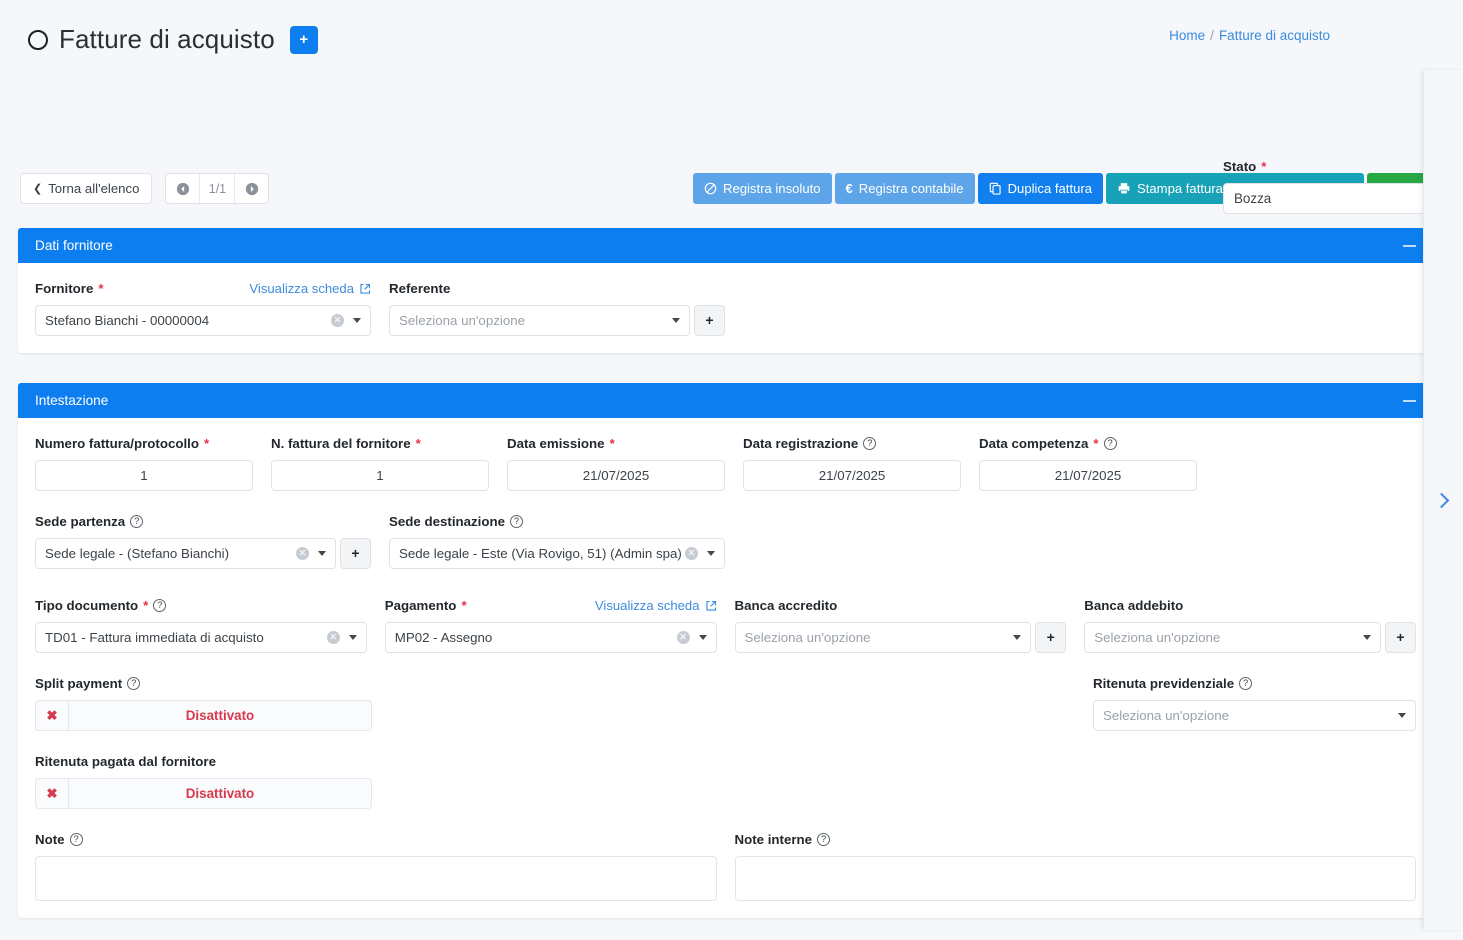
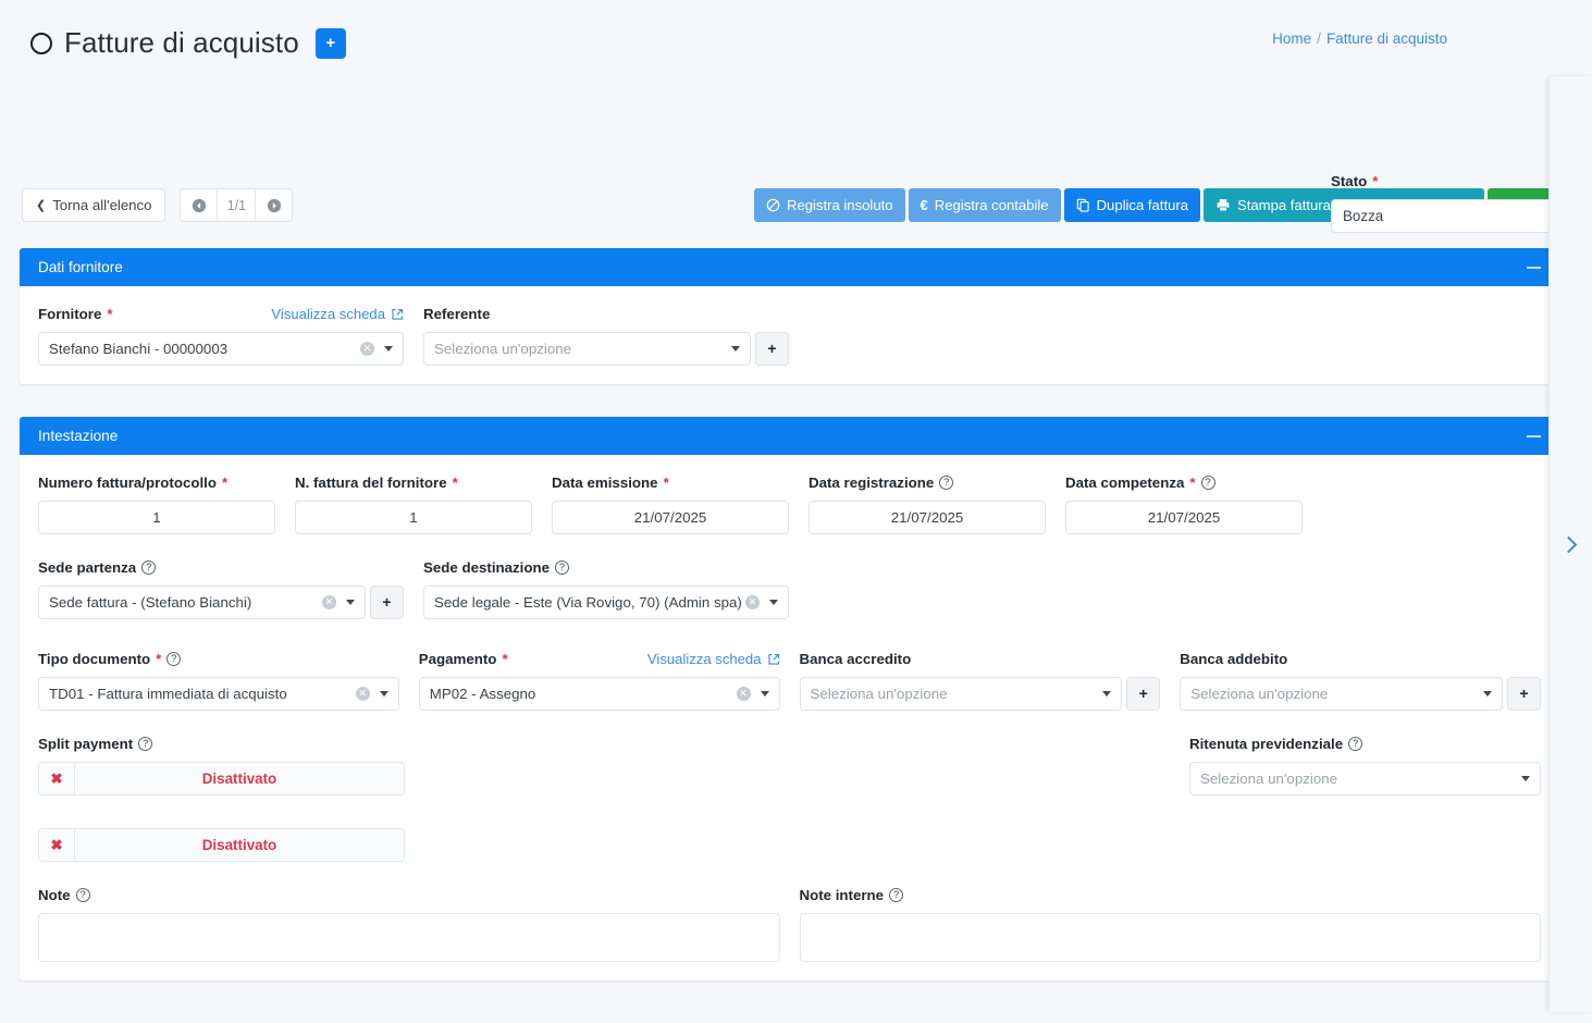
  Fatture di acquisto
  +
  Home / Fatture di acquisto
  ❮
  Torna all'elenco
  1/1
  Registra insoluto
  €
  Registra contabile
  Duplica fattura
  Stato
  *
  Bozza
  Dati fornitore
  Fornitore
  *
  Visualizza scheda
- Stefano Bianchi - 00000004
+ Stefano Bianchi - 00000003
  ✕
  Referente
  Seleziona un'opzione
  +
  Intestazione
  Numero fattura/protocollo
  *
  1
  N. fattura del fornitore
  *
  1
  Data emissione
  *
  21/07/2025
  Data registrazione
  ?
  21/07/2025
  Data competenza
  *
  ?
  21/07/2025
  Sede partenza
  ?
- Sede legale - (Stefano Bianchi)
+ Sede fattura - (Stefano Bianchi)
  ✕
  +
  Sede destinazione
  ?
- Sede legale - Este (Via Rovigo, 51) (Admin spa)
+ Sede legale - Este (Via Rovigo, 70) (Admin spa)
  ✕
  Tipo documento
  *
  ?
  TD01 - Fattura immediata di acquisto
  ✕
  Pagamento
  *
  Visualizza scheda
  MP02 - Assegno
  ✕
  Banca accredito
  Seleziona un'opzione
  +
  Banca addebito
  Seleziona un'opzione
  +
  Split payment
  ?
  ✖
  Disattivato
  Ritenuta previdenziale
  ?
  Seleziona un'opzione
- Ritenuta pagata dal fornitore
  ✖
  Disattivato
  Note
  ?
  Note interne
  ?
